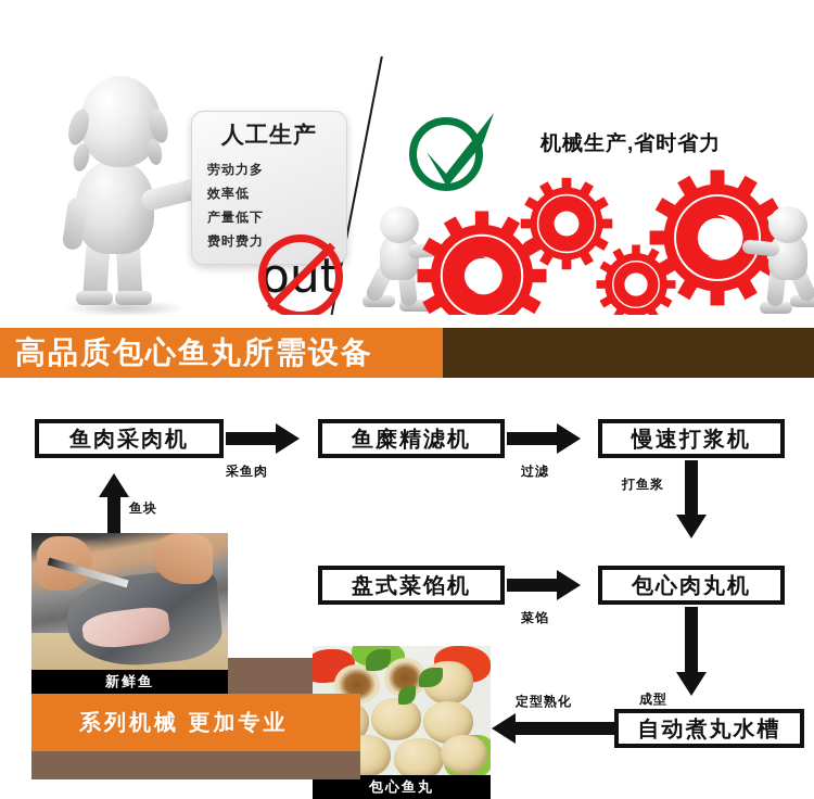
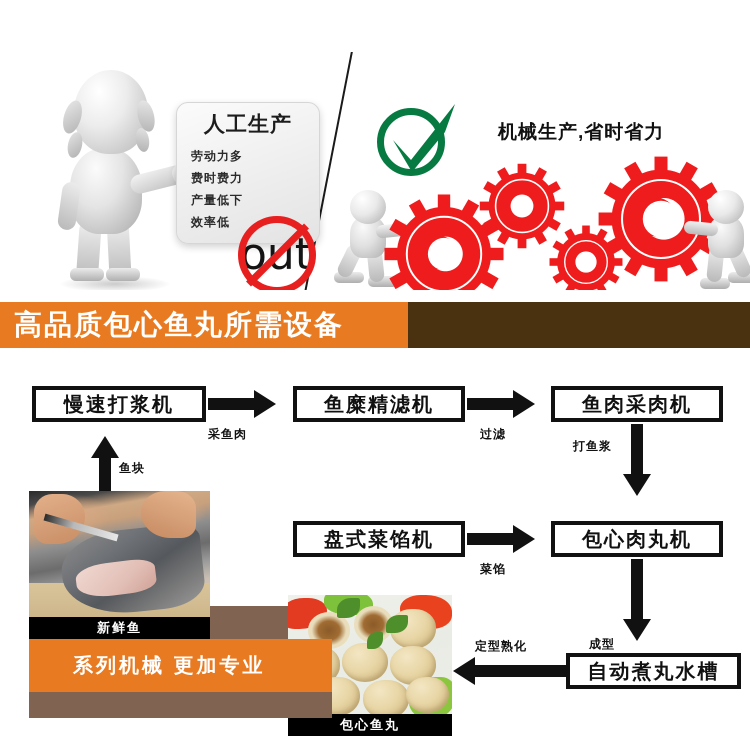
  人工生产
  劳动力多
- 效率低
+ 费时费力
  产量低下
- 费时费力
+ 效率低
  机械生产,省时省力
  高品质包心鱼丸所需设备
- 鱼肉采肉机
+ 慢速打浆机
  采鱼肉
  鱼糜精滤机
  过滤
- 慢速打浆机
+ 鱼肉采肉机
  鱼块
  打鱼浆
  盘式菜馅机
  菜馅
  包心肉丸机
  成型
  自动煮丸水槽
  定型熟化
  新鲜鱼
  包心鱼丸
  系列机械 更加专业
